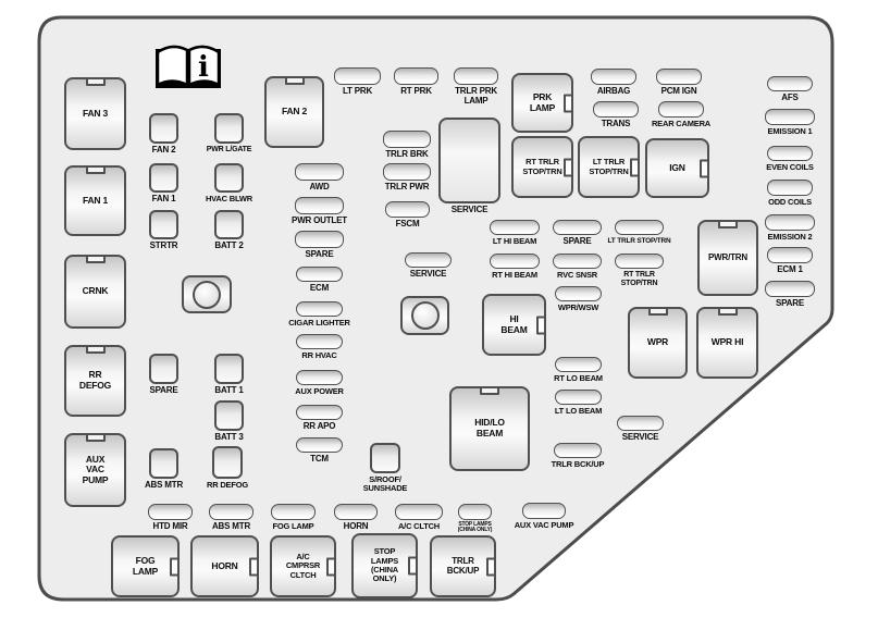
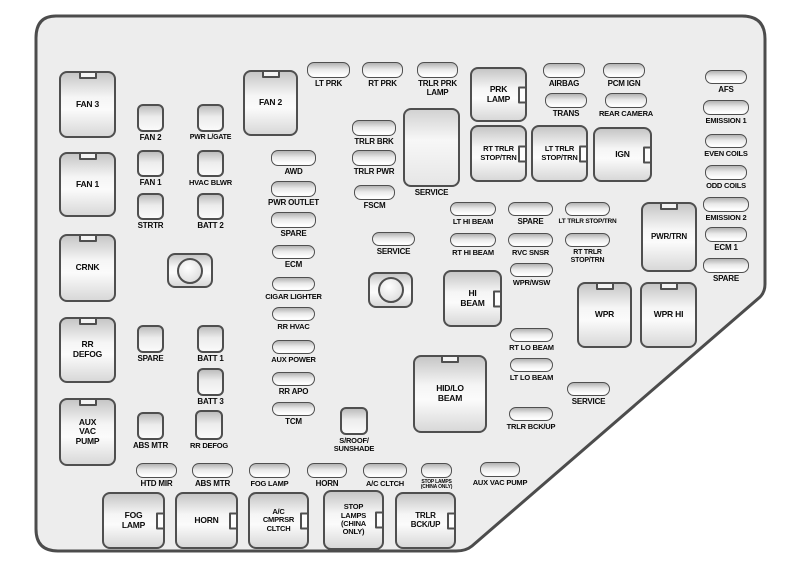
- i
  FAN 3
  FAN 1
  CRNK
  RR
  DEFOG
  AUX
  VAC
  PUMP
  FAN 2
  HID/LO
  BEAM
  PWR/TRN
  WPR
  WPR HI
  PRK
  LAMP
  RT TRLR
  STOP/TRN
  LT TRLR
  STOP/TRN
  IGN
  HI
  BEAM
  FOG
  LAMP
  HORN
  A/C
  CMPRSR
  CLTCH
  STOP
  LAMPS
  (CHINA
  ONLY)
  TRLR
  BCK/UP
  SERVICE
  FAN 2
  FAN 1
  STRTR
  HVAC BLWR
  BATT 2
  SPARE
  BATT 1
  BATT 3
  ABS MTR
  RR DEFOG
  S/ROOF/
  SUNSHADE
  LT PRK
  RT PRK
  TRLR PRK
  LAMP
  AIRBAG
  PCM IGN
  TRANS
  REAR CAMERA
  TRLR BRK
  TRLR PWR
  FSCM
  AWD
  PWR OUTLET
  SPARE
  ECM
  CIGAR LIGHTER
  RR HVAC
  AUX POWER
  RR APO
  TCM
  SERVICE
  LT HI BEAM
  SPARE
  RT HI BEAM
  RVC SNSR
  WPR/WSW
  RT LO BEAM
  LT LO BEAM
  SERVICE
  TRLR BCK/UP
  AFS
  EMISSION 1
  EVEN COILS
  ODD COILS
  EMISSION 2
  ECM 1
  SPARE
  HTD MIR
  ABS MTR
  FOG LAMP
  HORN
  A/C CLTCH
  AUX VAC PUMP
